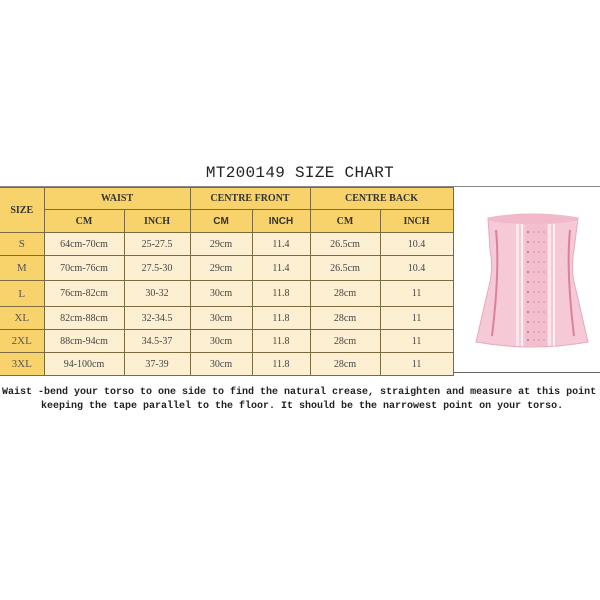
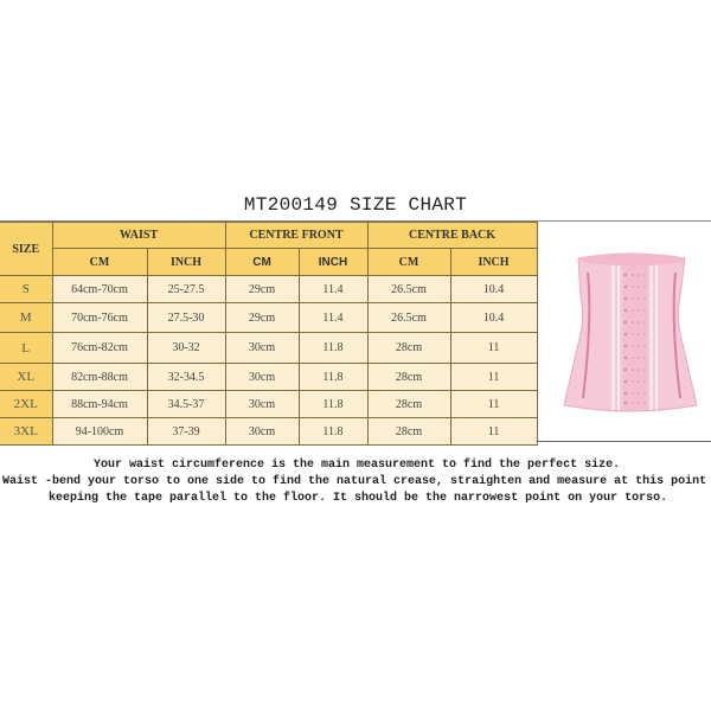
  MT200149 SIZE CHART
  SIZE	WAIST	CENTRE FRONT	CENTRE BACK
  CM	INCH	CM	INCH	CM	INCH
  S	64cm-70cm	25-27.5	29cm	11.4	26.5cm	10.4
  M	70cm-76cm	27.5-30	29cm	11.4	26.5cm	10.4
  L	76cm-82cm	30-32	30cm	11.8	28cm	11
  XL	82cm-88cm	32-34.5	30cm	11.8	28cm	11
  2XL	88cm-94cm	34.5-37	30cm	11.8	28cm	11
  3XL	94-100cm	37-39	30cm	11.8	28cm	11
+ Your waist circumference is the main measurement to find the perfect size.
  Waist -bend your torso to one side to find the natural crease, straighten and measure at this point
  keeping the tape parallel to the floor. It should be the narrowest point on your torso.
